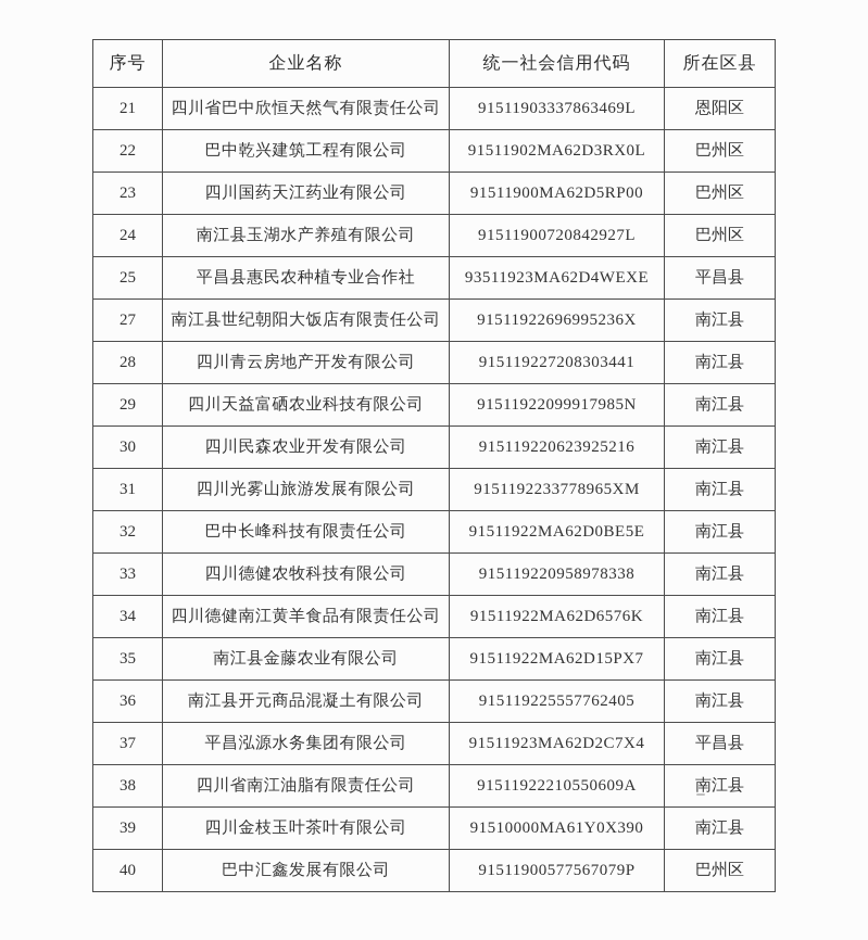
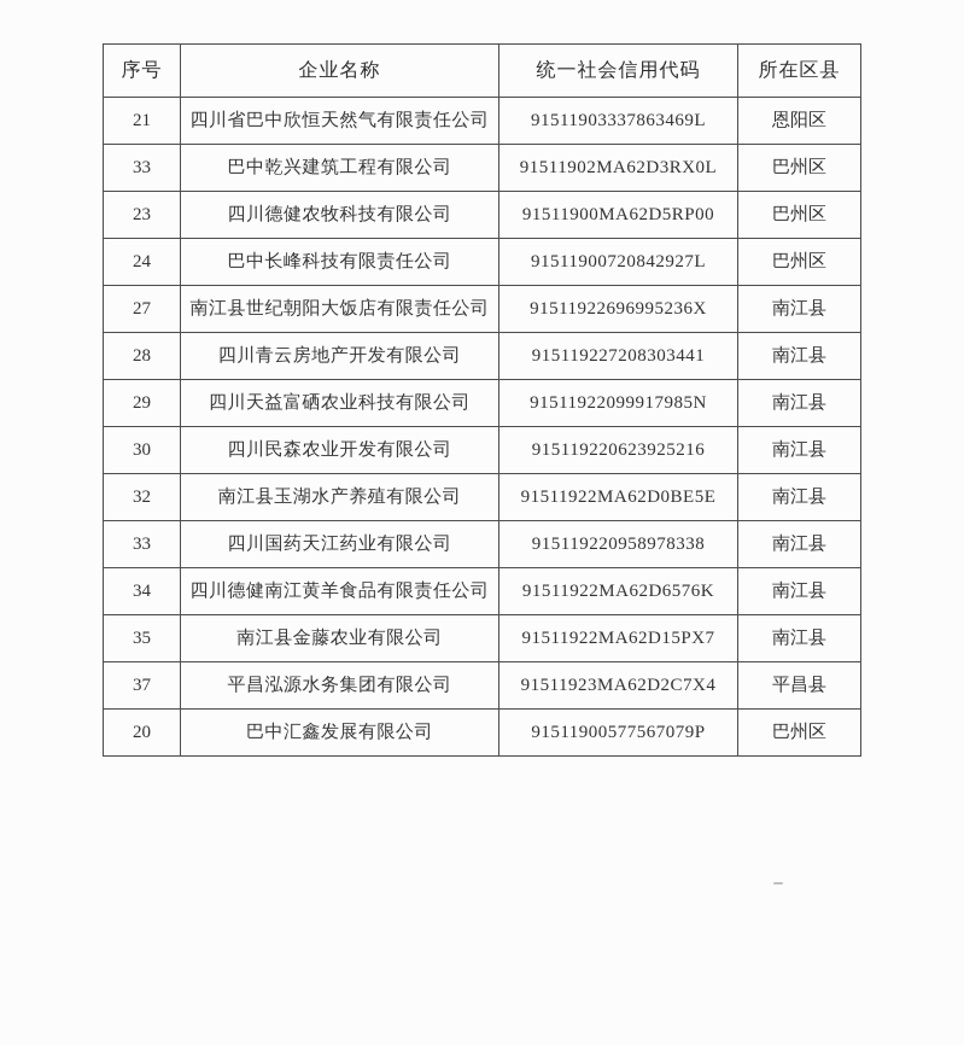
  序号	企业名称	统一社会信用代码	所在区县
  21	四川省巴中欣恒天然气有限责任公司	91511903337863469L	恩阳区
- 22	巴中乾兴建筑工程有限公司	91511902MA62D3RX0L	巴州区
+ 33	巴中乾兴建筑工程有限公司	91511902MA62D3RX0L	巴州区
- 23	四川国药天江药业有限公司	91511900MA62D5RP00	巴州区
+ 23	四川德健农牧科技有限公司	91511900MA62D5RP00	巴州区
- 24	南江县玉湖水产养殖有限公司	91511900720842927L	巴州区
+ 24	巴中长峰科技有限责任公司	91511900720842927L	巴州区
- 25	平昌县惠民农种植专业合作社	93511923MA62D4WEXE	平昌县
  27	南江县世纪朝阳大饭店有限责任公司	91511922696995236X	南江县
  28	四川青云房地产开发有限公司	915119227208303441	南江县
  29	四川天益富硒农业科技有限公司	91511922099917985N	南江县
  30	四川民森农业开发有限公司	915119220623925216	南江县
- 31	四川光雾山旅游发展有限公司	9151192233778965XM	南江县
- 32	巴中长峰科技有限责任公司	91511922MA62D0BE5E	南江县
+ 32	南江县玉湖水产养殖有限公司	91511922MA62D0BE5E	南江县
- 33	四川德健农牧科技有限公司	915119220958978338	南江县
+ 33	四川国药天江药业有限公司	915119220958978338	南江县
  34	四川德健南江黄羊食品有限责任公司	91511922MA62D6576K	南江县
  35	南江县金藤农业有限公司	91511922MA62D15PX7	南江县
- 36	南江县开元商品混凝土有限公司	915119225557762405	南江县
  37	平昌泓源水务集团有限公司	91511923MA62D2C7X4	平昌县
- 38	四川省南江油脂有限责任公司	91511922210550609A	南江县
- 39	四川金枝玉叶茶叶有限公司	91510000MA61Y0X390	南江县
- 40	巴中汇鑫发展有限公司	91511900577567079P	巴州区
+ 20	巴中汇鑫发展有限公司	91511900577567079P	巴州区
